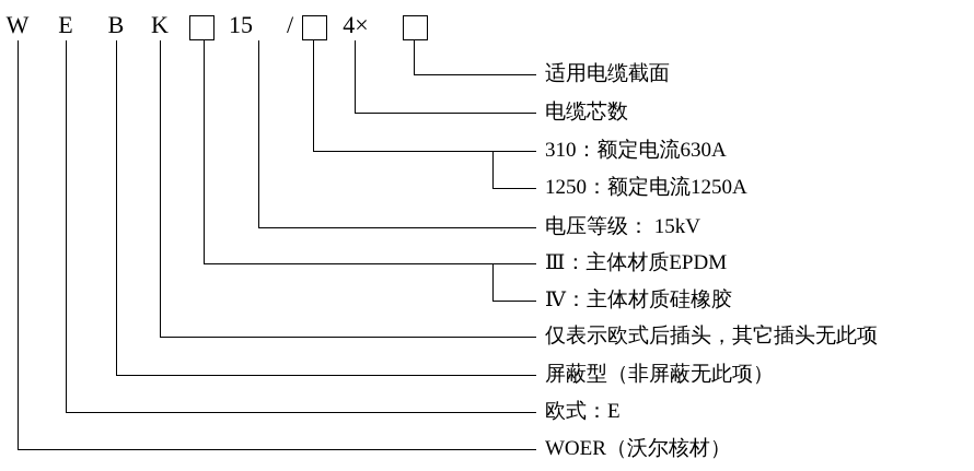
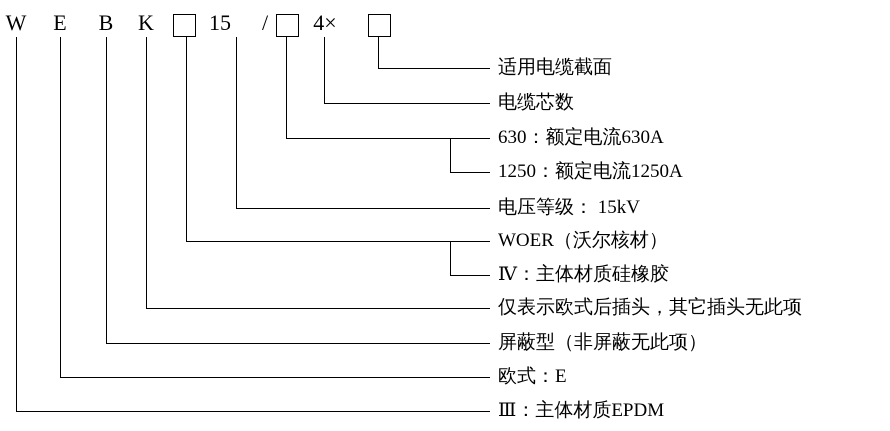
  W
  E
  B
  K
  15
  /
  4×
  适用电缆截面
  电缆芯数
- 310：额定电流630A
+ 630：额定电流630A
  1250：额定电流1250A
  电压等级： 15kV
- Ⅲ：主体材质EPDM
+ WOER（沃尔核材）
  Ⅳ：主体材质硅橡胶
  仅表示欧式后插头，其它插头无此项
  屏蔽型（非屏蔽无此项）
  欧式：E
- WOER（沃尔核材）
+ Ⅲ：主体材质EPDM
